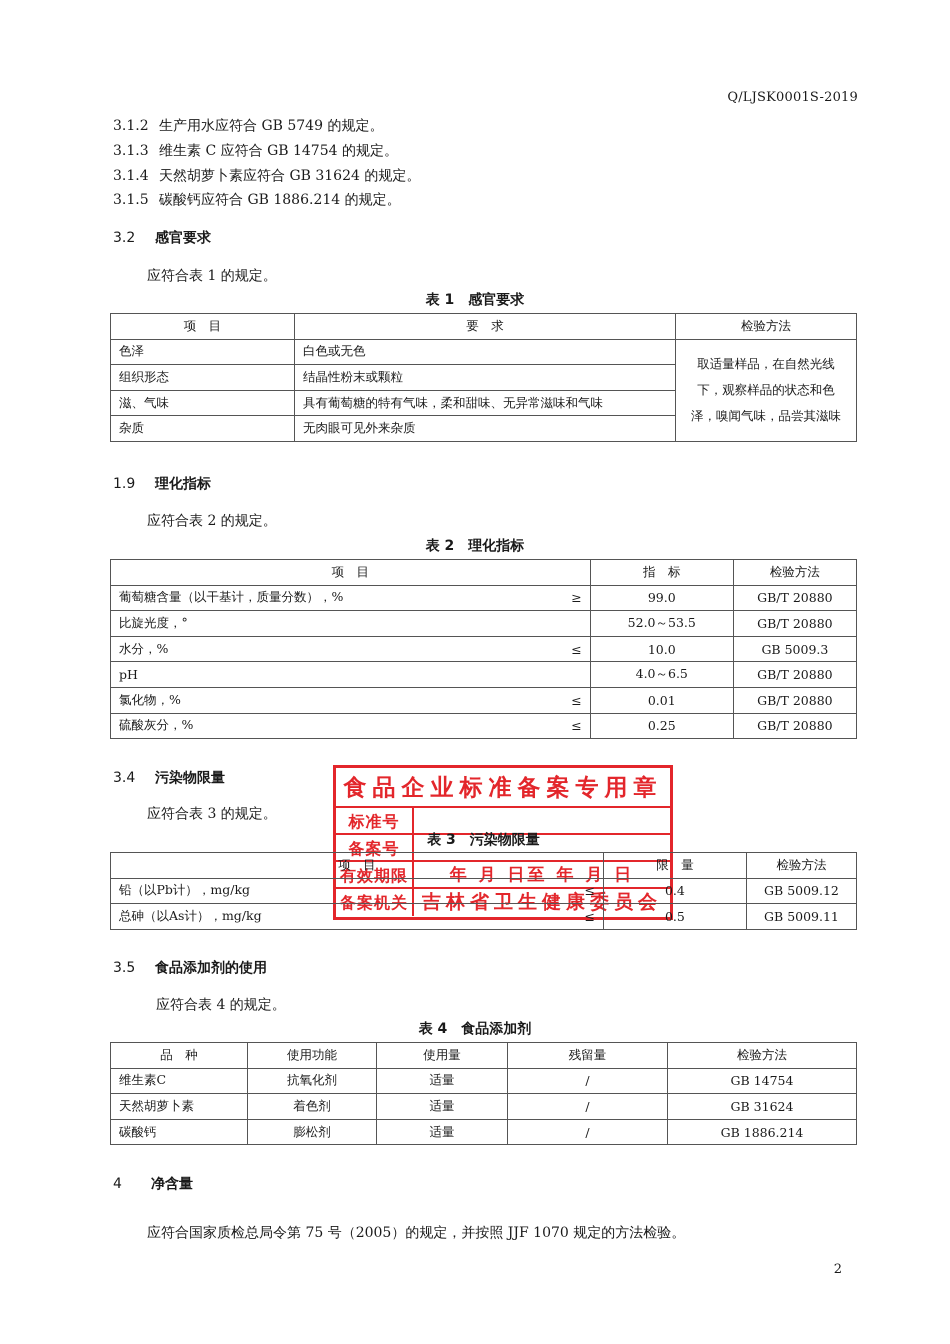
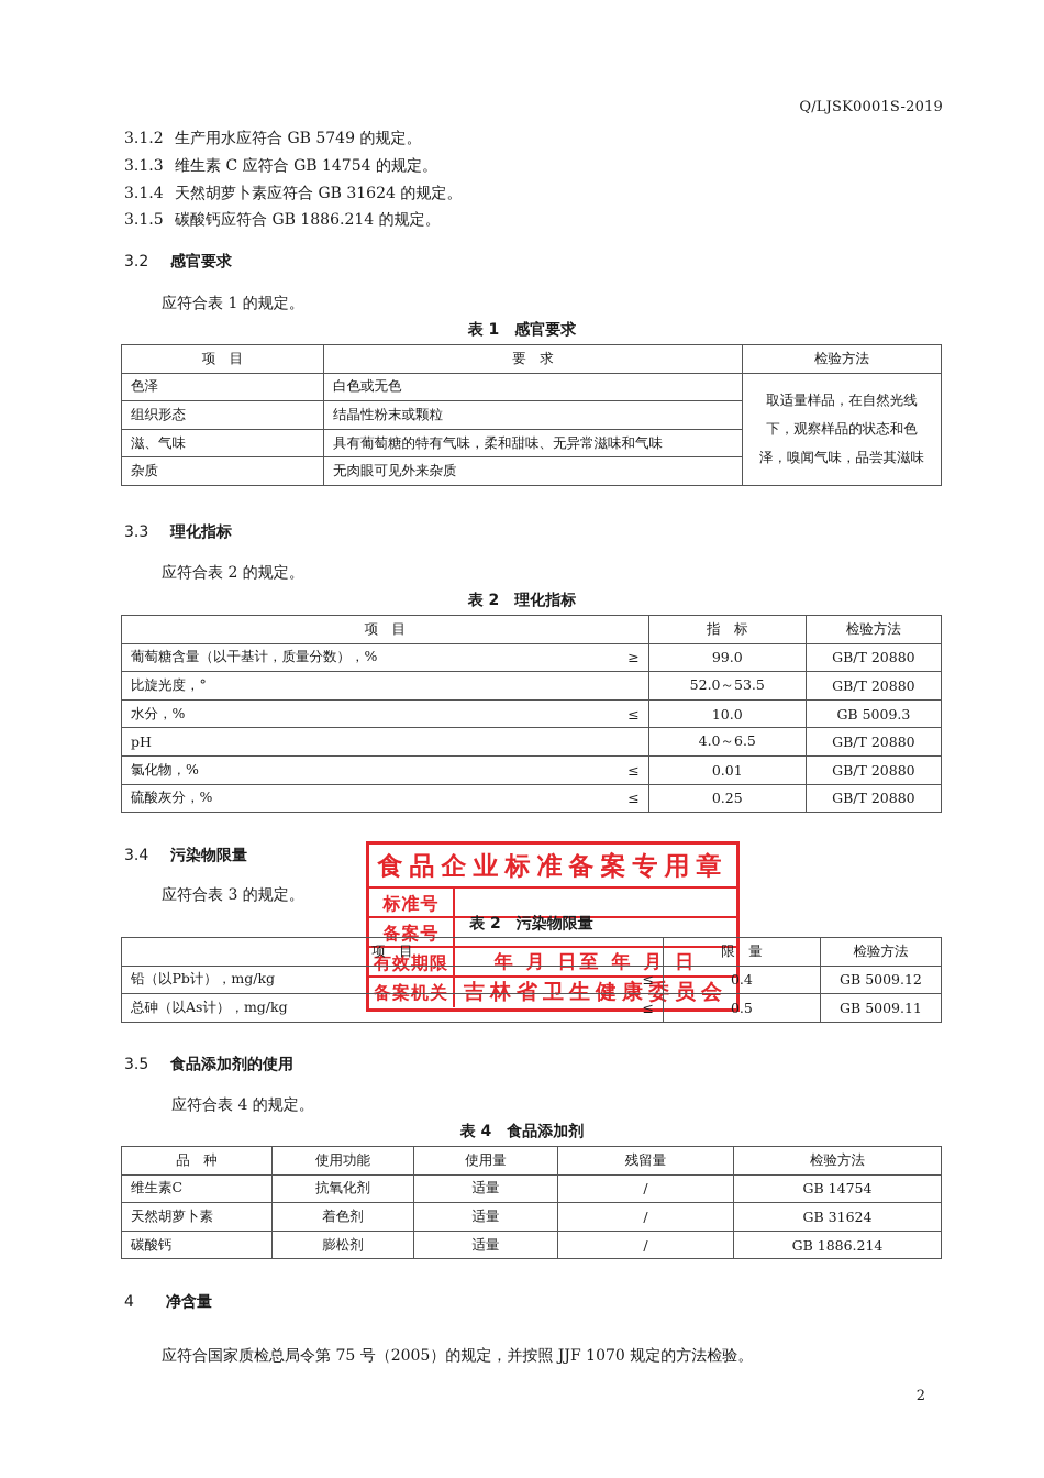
  Q/LJSK0001S-2019
  3.1.2 生产用水应符合 GB 5749 的规定。
  3.1.3 维生素 C 应符合 GB 14754 的规定。
  3.1.4 天然胡萝卜素应符合 GB 31624 的规定。
  3.1.5 碳酸钙应符合 GB 1886.214 的规定。
  3.2 感官要求
  应符合表 1 的规定。
  表 1 感官要求
  项 目	要 求	检验方法
  色泽	白色或无色	取适量样品，在自然光线下，观察样品的状态和色泽，嗅闻气味，品尝其滋味
  组织形态	结晶性粉末或颗粒
  滋、气味	具有葡萄糖的特有气味，柔和甜味、无异常滋味和气味
  杂质	无肉眼可见外来杂质
- 1.9 理化指标
+ 3.3 理化指标
  应符合表 2 的规定。
  表 2 理化指标
  项 目	指 标	检验方法
  葡萄糖含量（以干基计，质量分数），%	≥	99.0	GB/T 20880
  比旋光度，°		52.0～53.5	GB/T 20880
  水分，%	≤	10.0	GB 5009.3
  pH		4.0～6.5	GB/T 20880
  氯化物，%	≤	0.01	GB/T 20880
  硫酸灰分，%	≤	0.25	GB/T 20880
  3.4 污染物限量
  应符合表 3 的规定。
  食品企业标准备案专用章
  标准号
  备案号
  有效期限
  年 月 日至 年 月 日
  备案机关
  吉林省卫生健康委员会
- 表 3 污染物限量
+ 表 2 污染物限量
  项 目	限 量	检验方法
  铅（以Pb计），mg/kg	≤	0.4	GB 5009.12
  总砷（以As计），mg/kg	≤	0.5	GB 5009.11
  3.5 食品添加剂的使用
  应符合表 4 的规定。
  表 4 食品添加剂
  品 种	使用功能	使用量	残留量	检验方法
  维生素C	抗氧化剂	适量	/	GB 14754
  天然胡萝卜素	着色剂	适量	/	GB 31624
  碳酸钙	膨松剂	适量	/	GB 1886.214
  4 净含量
  应符合国家质检总局令第 75 号（2005）的规定，并按照 JJF 1070 规定的方法检验。
  2
